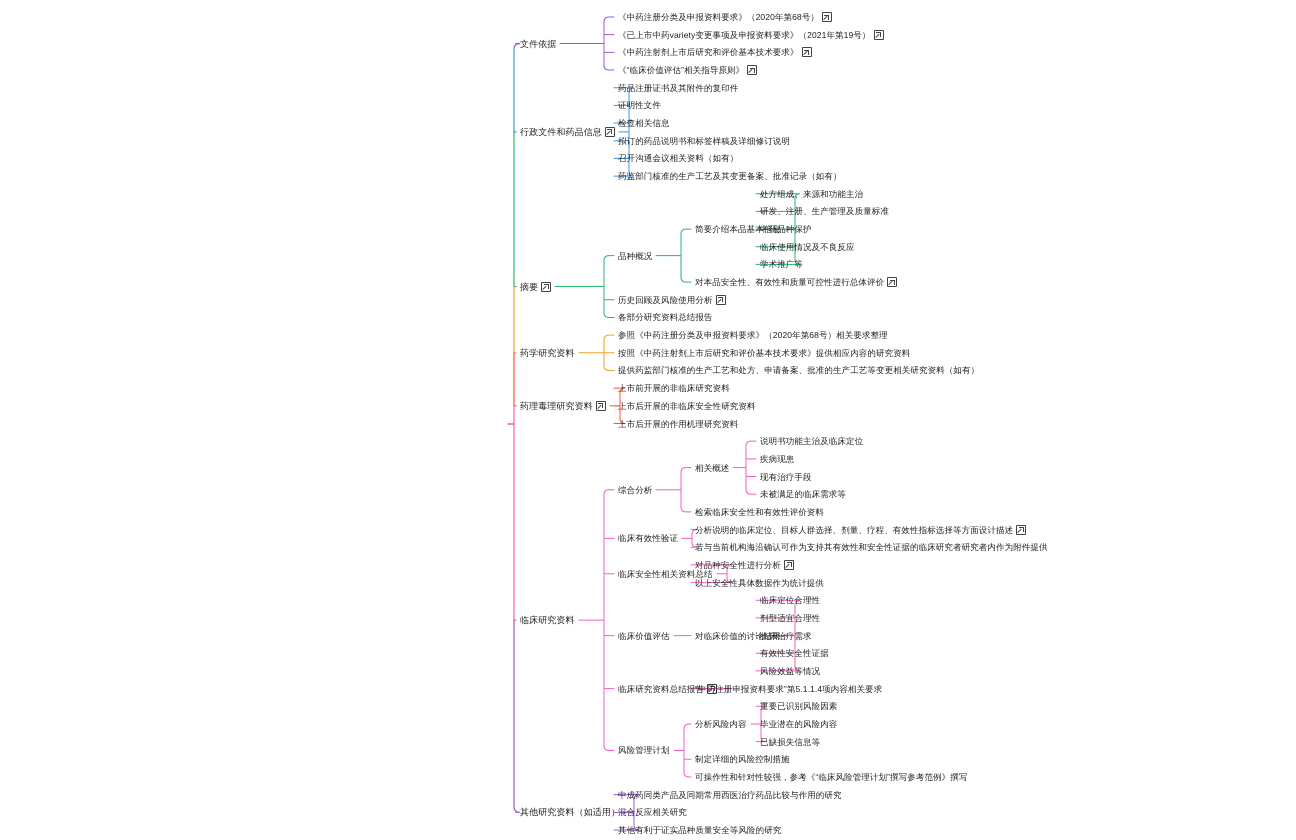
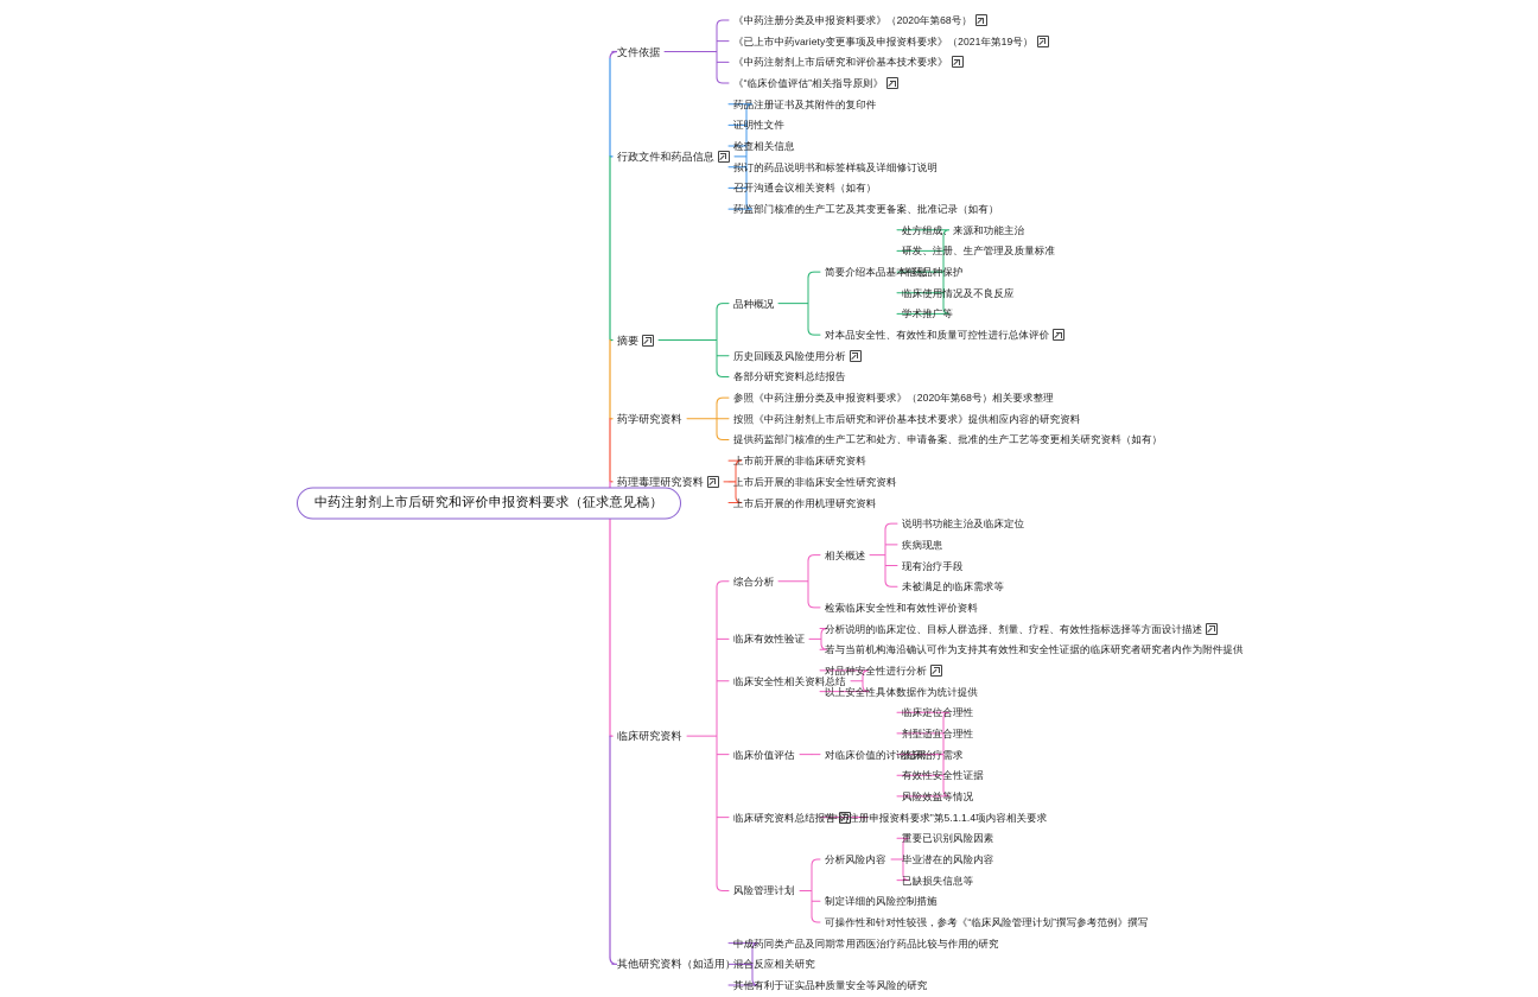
+ 中药注射剂上市后研究和评价申报资料要求（征求意见稿）
  文件依据
  《中药注册分类及申报资料要求》（2020年第68号）
  《已上市中药variety变更事项及申报资料要求》（2021年第19号）
  《中药注射剂上市后研究和评价基本技术要求》
  《“临床价值评估”相关指导原则》
  行政文件和药品信息
  药品注册证书及其附件的复印件
  证明性文件
  检查相关信息
  拟订的药品说明书和标签样稿及详细修订说明
  召开沟通会议相关资料（如有）
  药监部门核准的生产工艺及其变更备案、批准记录（如有）
  摘要
  品种概况
  简要介绍本品基本信息
  处方组成、来源和功能主治
  研发、注册、生产管理及质量标准
  中药品种保护
  临床使用情况及不良反应
  学术推广等
  对本品安全性、有效性和质量可控性进行总体评价
  历史回顾及风险使用分析
  各部分研究资料总结报告
  药学研究资料
  参照《中药注册分类及申报资料要求》（2020年第68号）相关要求整理
  按照《中药注射剂上市后研究和评价基本技术要求》提供相应内容的研究资料
  提供药监部门核准的生产工艺和处方、申请备案、批准的生产工艺等变更相关研究资料（如有）
  药理毒理研究资料
  上市前开展的非临床研究资料
  上市后开展的非临床安全性研究资料
  上市后开展的作用机理研究资料
  临床研究资料
  综合分析
  相关概述
  说明书功能主治及临床定位
  疾病现患
  现有治疗手段
  未被满足的临床需求等
  检索临床安全性和有效性评价资料
  临床有效性验证
  分析说明的临床定位、目标人群选择、剂量、疗程、有效性指标选择等方面设计描述
  若与当前机构海沿确认可作为支持其有效性和安全性证据的临床研究者研究者内作为附件提供
  临床安全性相关资料总结
  对品种安全性进行分析
  以上安全性具体数据作为统计提供
  临床价值评估
  对临床价值的讨论结果
  临床定位合理性
  剂型适宜合理性
  临床治疗需求
  有效性安全性证据
  风险效益等情况
  临床研究资料总结报告
  “中药注册申报资料要求”第5.1.1.4项内容相关要求
  风险管理计划
  分析风险内容
  重要已识别风险因素
  毕业潜在的风险内容
  已缺损失信息等
  制定详细的风险控制措施
  可操作性和针对性较强，参考《“临床风险管理计划”撰写参考范例》撰写
  其他研究资料（如适用）
  中成药同类产品及同期常用西医治疗药品比较与作用的研究
  混合反应相关研究
  其他有利于证实品种质量安全等风险的研究
